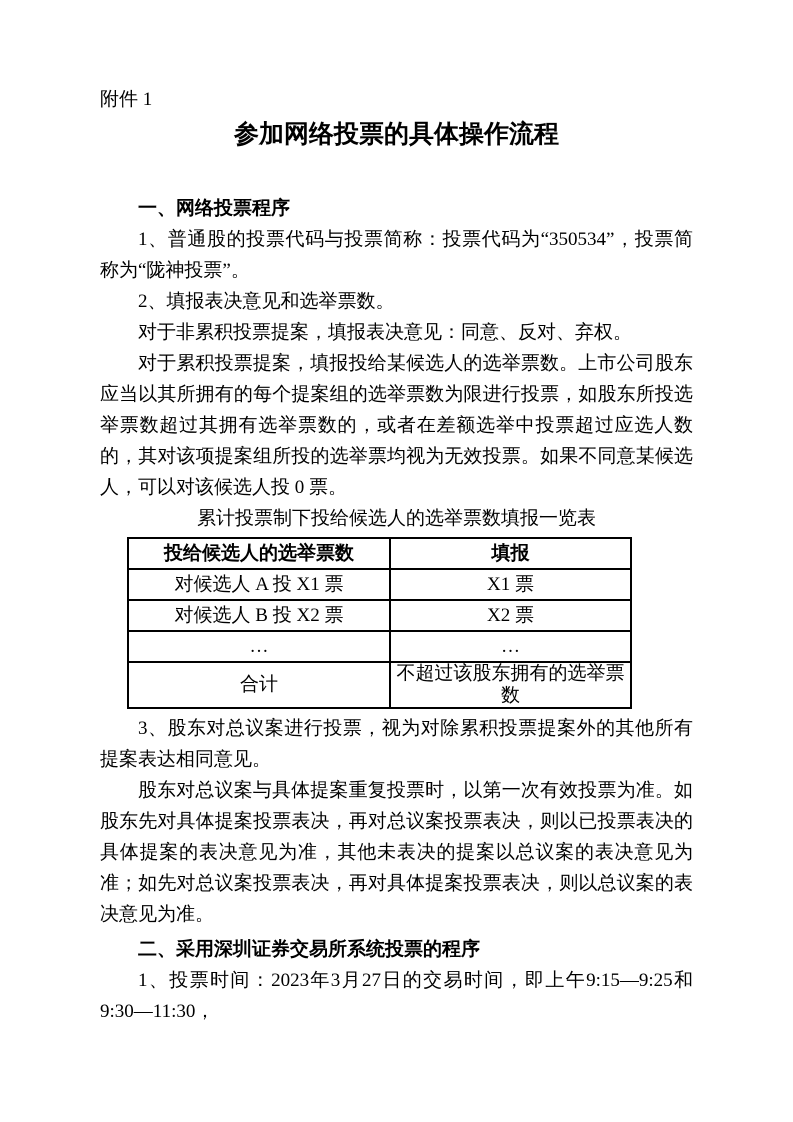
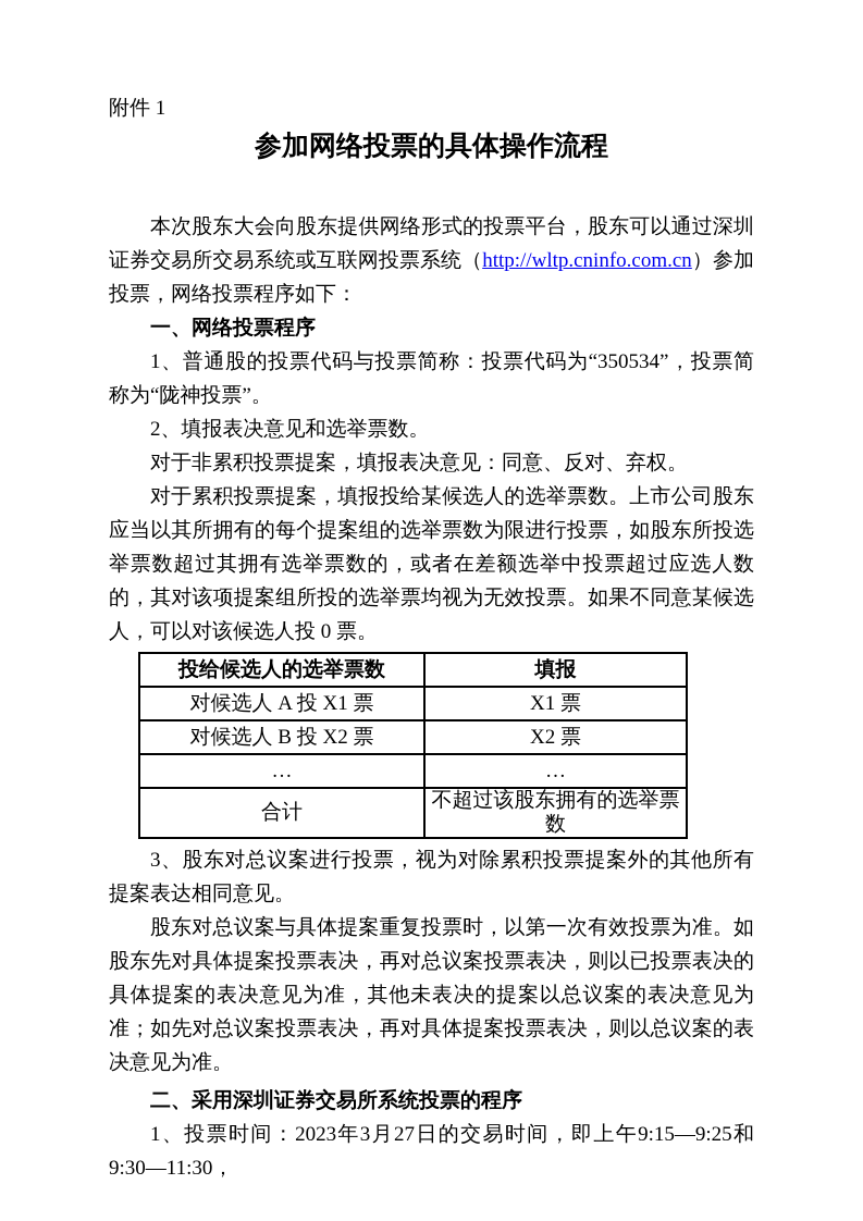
  附件 1
  参加网络投票的具体操作流程
+ 本次股东大会向股东提供网络形式的投票平台，股东可以通过深圳证券交易所交易系统或互联网投票系统（http://wltp.cninfo.com.cn）参加投票，网络投票程序如下：
  一、网络投票程序
  1、普通股的投票代码与投票简称：投票代码为“350534”，投票简称为“陇神投票”。
  2、填报表决意见和选举票数。
  对于非累积投票提案，填报表决意见：同意、反对、弃权。
  对于累积投票提案，填报投给某候选人的选举票数。上市公司股东应当以其所拥有的每个提案组的选举票数为限进行投票，如股东所投选举票数超过其拥有选举票数的，或者在差额选举中投票超过应选人数的，其对该项提案组所投的选举票均视为无效投票。如果不同意某候选人，可以对该候选人投 0 票。
- 累计投票制下投给候选人的选举票数填报一览表
  投给候选人的选举票数	填报
  对候选人 A 投 X1 票	X1 票
  对候选人 B 投 X2 票	X2 票
  …	…
  合计	不超过该股东拥有的选举票数
  3、股东对总议案进行投票，视为对除累积投票提案外的其他所有提案表达相同意见。
  股东对总议案与具体提案重复投票时，以第一次有效投票为准。如股东先对具体提案投票表决，再对总议案投票表决，则以已投票表决的具体提案的表决意见为准，其他未表决的提案以总议案的表决意见为准；如先对总议案投票表决，再对具体提案投票表决，则以总议案的表决意见为准。
  二、采用深圳证券交易所系统投票的程序
  1、投票时间：2023年3月27日的交易时间，即上午9:15—9:25和9:30—11:30，
